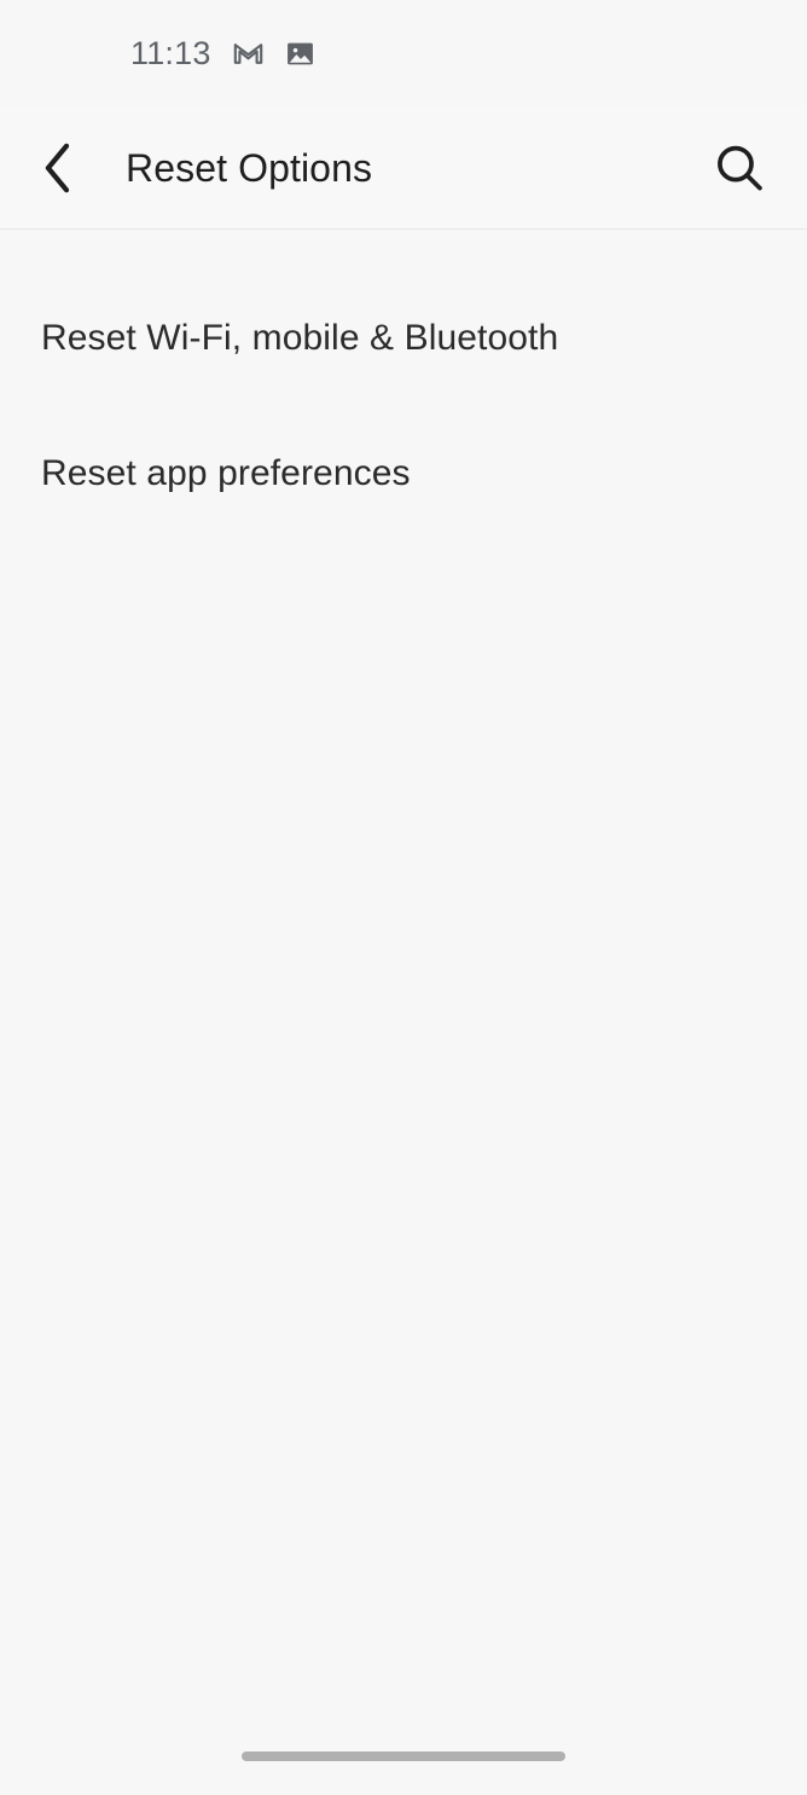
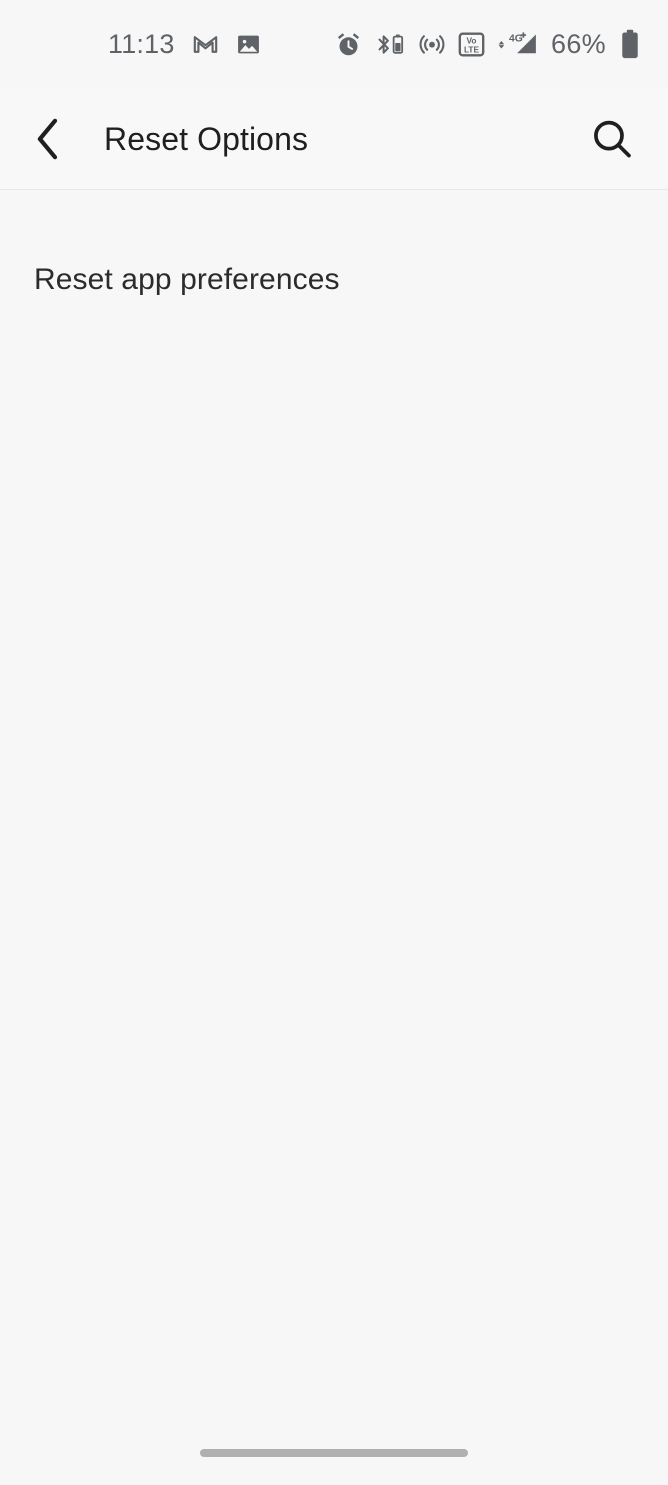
  11:13
+ Vo
+ LTE
+ 4G
+ 66%
  Reset Options
- Reset Wi-Fi, mobile & Bluetooth
  Reset app preferences
